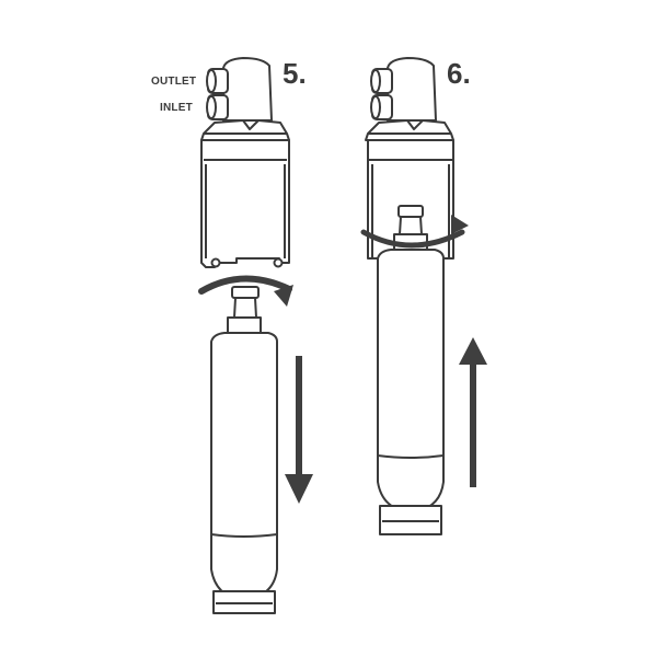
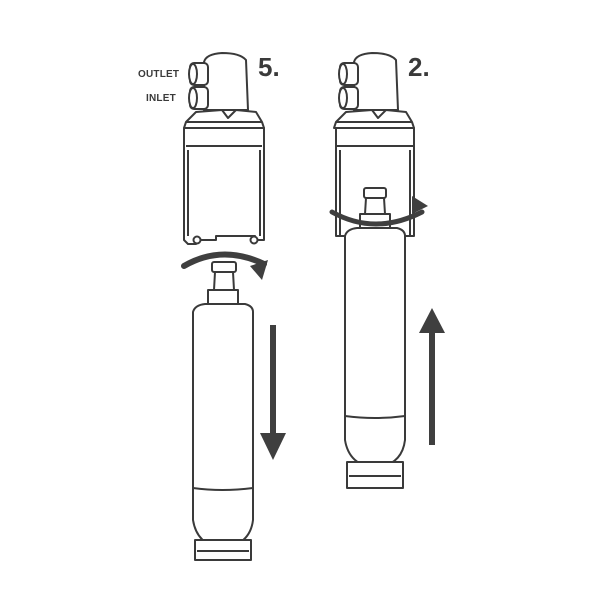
  OUTLET
  INLET
  5.
- 6.
+ 2.
